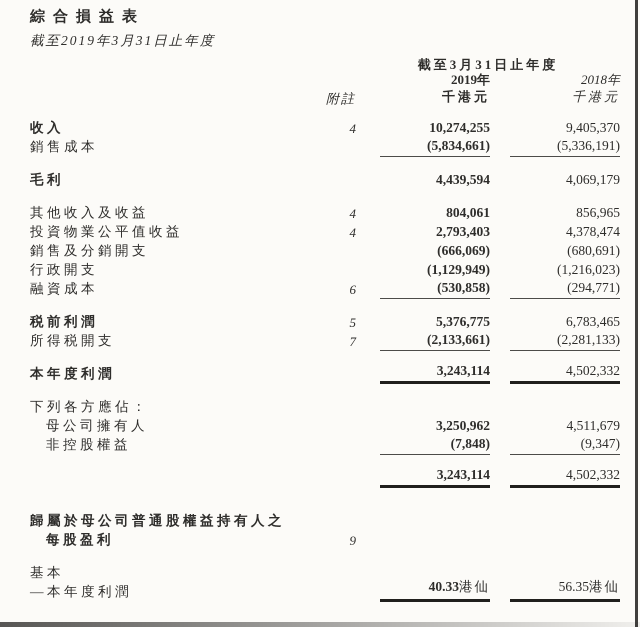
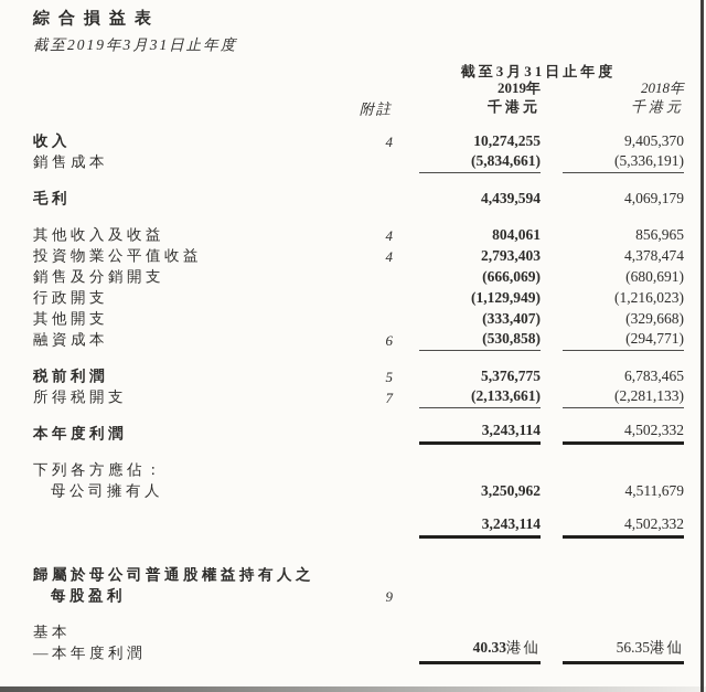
  綜合損益表
  截至2019年3月31日止年度
  截至3月31日止年度
  2019年
  2018年
  附註
  千港元
  千港元
  收入
  4
  10,274,255
  9,405,370
  銷售成本
  (5,834,661)
  (5,336,191)
  毛利
  4,439,594
  4,069,179
  其他收入及收益
  4
  804,061
  856,965
  投資物業公平值收益
  4
  2,793,403
  4,378,474
  銷售及分銷開支
  (666,069)
  (680,691)
  行政開支
  (1,129,949)
  (1,216,023)
+ 其他開支
+ (333,407)
+ (329,668)
  融資成本
  6
  (530,858)
  (294,771)
  税前利潤
  5
  5,376,775
  6,783,465
  所得税開支
  7
  (2,133,661)
  (2,281,133)
  本年度利潤
  3,243,114
  4,502,332
  下列各方應佔：
  母公司擁有人
  3,250,962
  4,511,679
- 非控股權益
- (7,848)
- (9,347)
  3,243,114
  4,502,332
  歸屬於母公司普通股權益持有人之
  每股盈利
  9
  基本
  —本年度利潤
  40.33港仙
  56.35港仙
